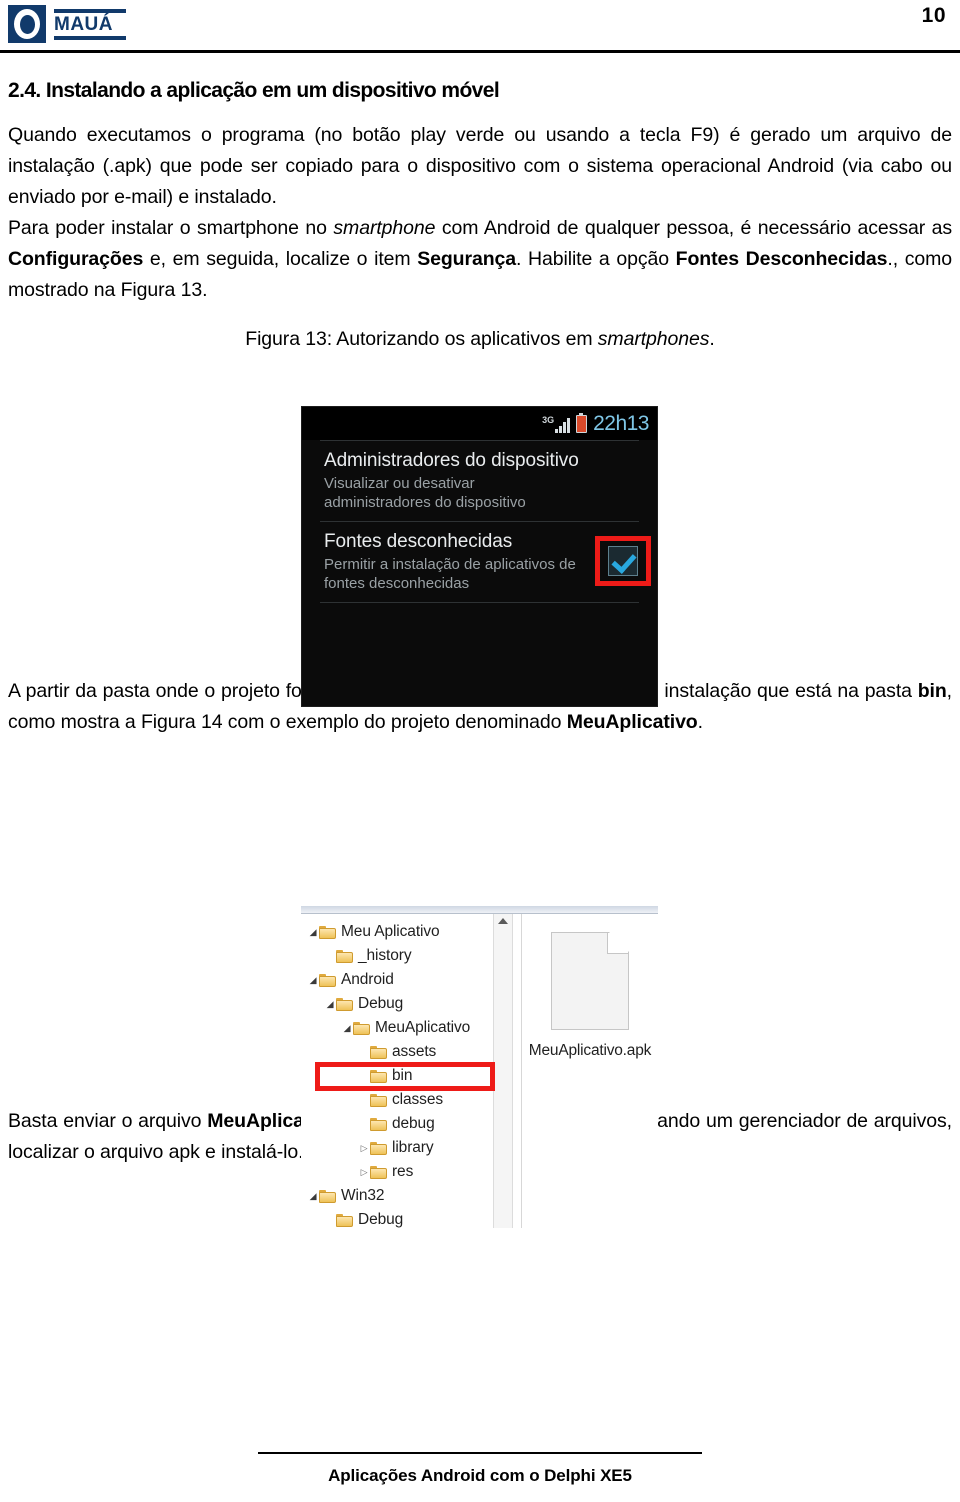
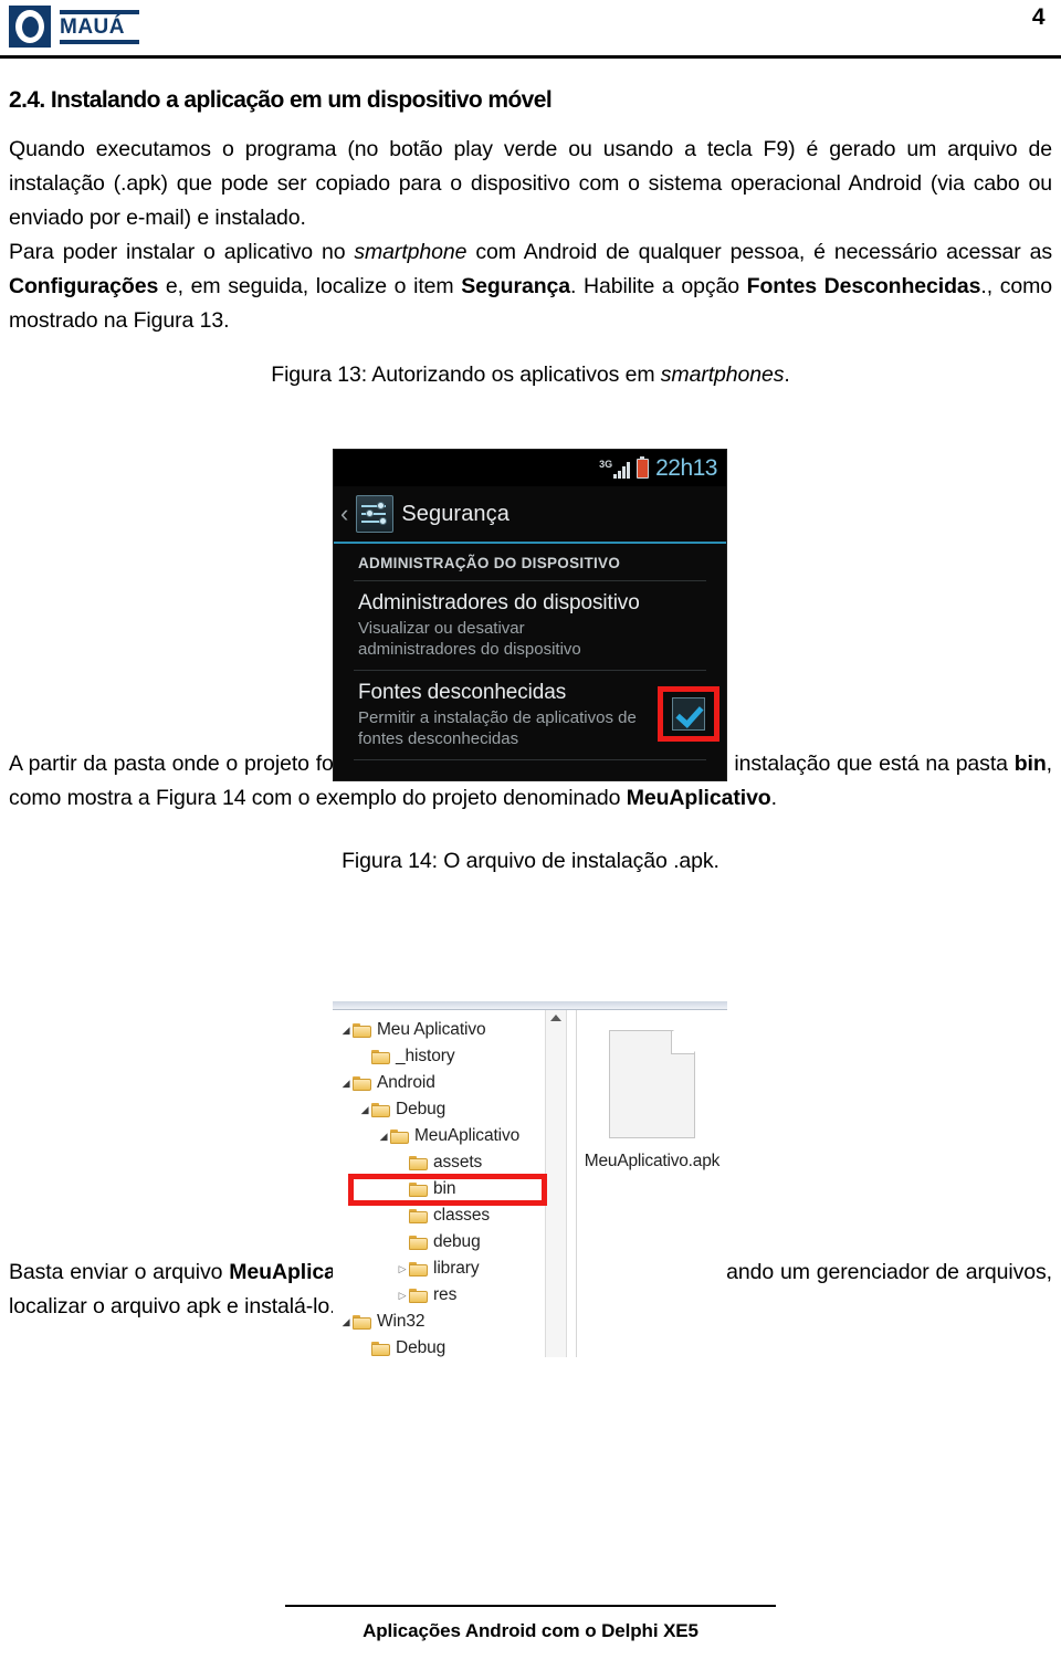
  MAUÁ
- 10
+ 4
  2.4. Instalando a aplicação em um dispositivo móvel
  Quando executamos o programa (no botão play verde ou usando a tecla F9) é gerado um arquivo de instalação (.apk) que pode ser copiado para o dispositivo com o sistema operacional Android (via cabo ou enviado por e-mail) e instalado.
- Para poder instalar o smartphone no smartphone com Android de qualquer pessoa, é necessário acessar as Configurações e, em seguida, localize o item Segurança. Habilite a opção Fontes Desconhecidas., como mostrado na Figura 13.
+ Para poder instalar o aplicativo no smartphone com Android de qualquer pessoa, é necessário acessar as Configurações e, em seguida, localize o item Segurança. Habilite a opção Fontes Desconhecidas., como mostrado na Figura 13.
  Figura 13: Autorizando os aplicativos em smartphones.
  A partir da pasta onde o projeto fo instalação que está na pasta bin, como mostra a Figura 14 com o exemplo do projeto denominado MeuAplicativo.
+ Figura 14: O arquivo de instalação .apk.
  3G
  22h13
+ ‹
+ Segurança
+ ADMINISTRAÇÃO DO DISPOSITIVO
  Administradores do dispositivo
  Visualizar ou desativar administradores do dispositivo
  Fontes desconhecidas
  Permitir a instalação de aplicativos de fontes desconhecidas
  ◢
  Meu Aplicativo
  _history
  ◢
  Android
  ◢
  Debug
  ◢
  MeuAplicativo
  assets
  bin
  classes
  debug
  ▷
  library
  ▷
  res
  ◢
  Win32
  Debug
  MeuAplicativo.apk
  Aplicações Android com o Delphi XE5
